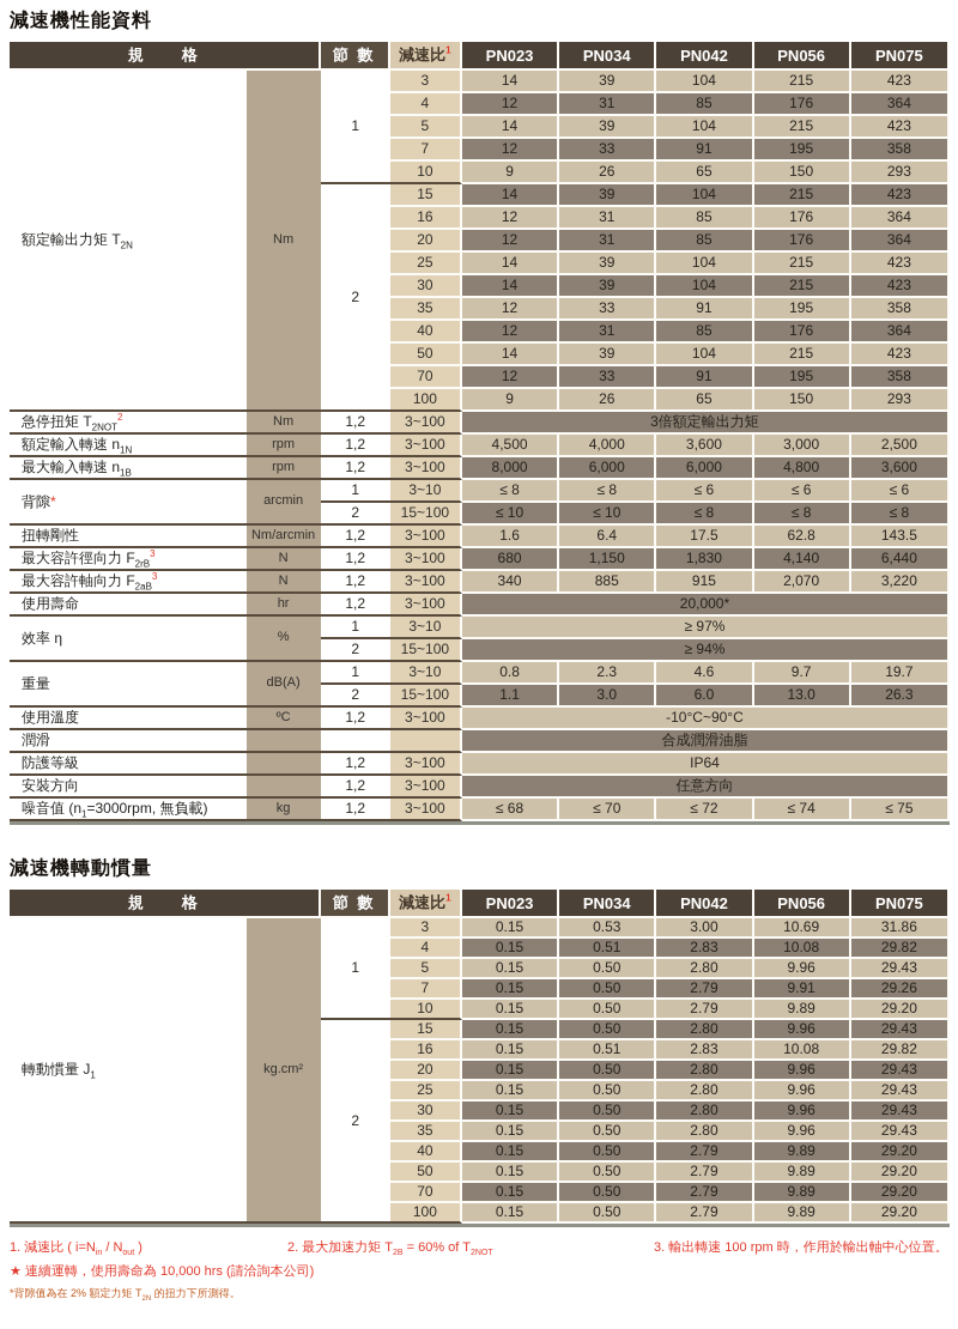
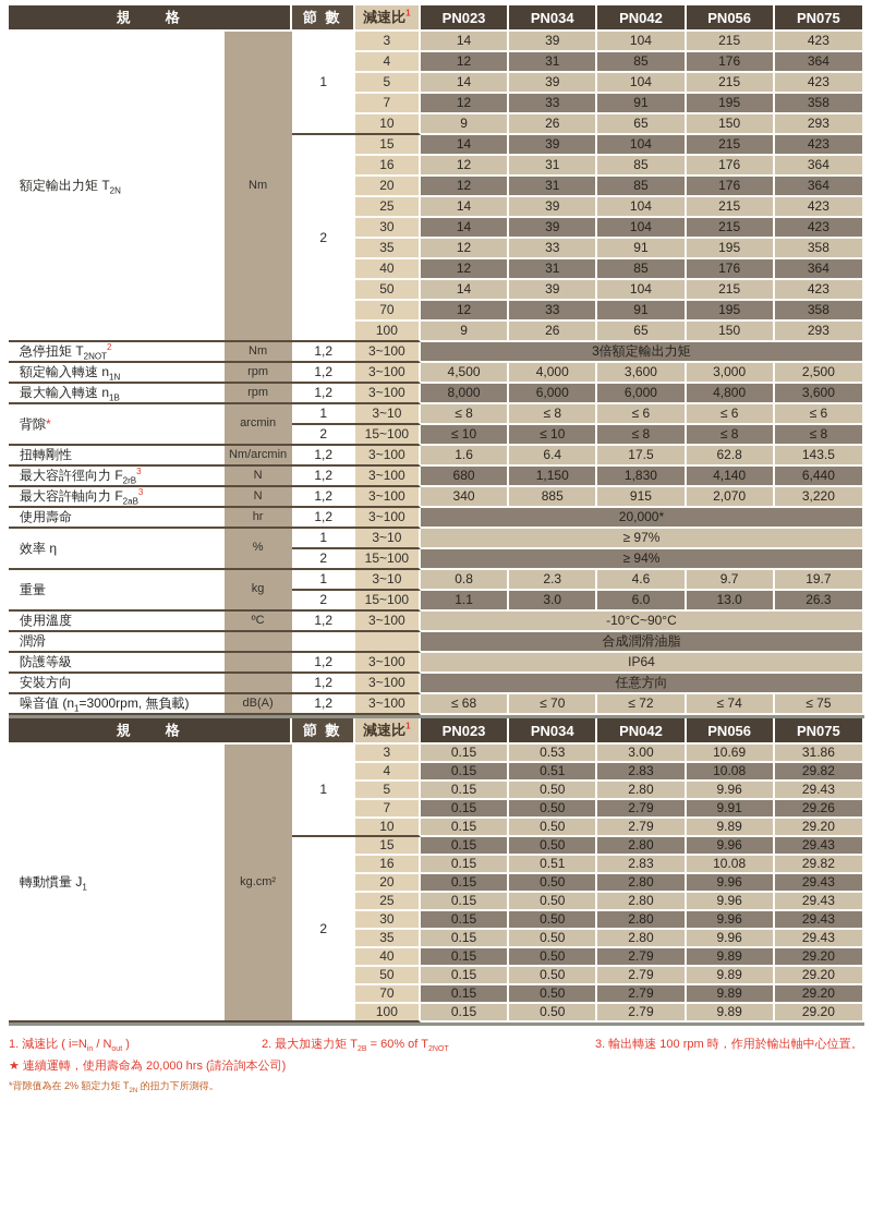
- 減速機性能資料
  規 格	節 數	減速比1	PN023	PN034	PN042	PN056	PN075
  額定輸出力矩 T2N	Nm	1	3	14	39	104	215	423
  4	12	31	85	176	364
  5	14	39	104	215	423
  7	12	33	91	195	358
  10	9	26	65	150	293
  2	15	14	39	104	215	423
  16	12	31	85	176	364
  20	12	31	85	176	364
  25	14	39	104	215	423
  30	14	39	104	215	423
  35	12	33	91	195	358
  40	12	31	85	176	364
  50	14	39	104	215	423
  70	12	33	91	195	358
  100	9	26	65	150	293
  急停扭矩 T2NOT2	Nm	1,2	3~100	3倍額定輸出力矩
  額定輸入轉速 n1N	rpm	1,2	3~100	4,500	4,000	3,600	3,000	2,500
  最大輸入轉速 n1B	rpm	1,2	3~100	8,000	6,000	6,000	4,800	3,600
  背隙*	arcmin	1	3~10	≤ 8	≤ 8	≤ 6	≤ 6	≤ 6
  2	15~100	≤ 10	≤ 10	≤ 8	≤ 8	≤ 8
  扭轉剛性	Nm/arcmin	1,2	3~100	1.6	6.4	17.5	62.8	143.5
  最大容許徑向力 F2rB3	N	1,2	3~100	680	1,150	1,830	4,140	6,440
  最大容許軸向力 F2aB3	N	1,2	3~100	340	885	915	2,070	3,220
  使用壽命	hr	1,2	3~100	20,000*
  效率 η	%	1	3~10	≥ 97%
  2	15~100	≥ 94%
- 重量	dB(A)	1	3~10	0.8	2.3	4.6	9.7	19.7
+ 重量	kg	1	3~10	0.8	2.3	4.6	9.7	19.7
  2	15~100	1.1	3.0	6.0	13.0	26.3
  使用溫度	ºC	1,2	3~100	-10°C~90°C
  潤滑				合成潤滑油脂
  防護等級		1,2	3~100	IP64
  安裝方向		1,2	3~100	任意方向
- 噪音值 (n1=3000rpm, 無負載)	kg	1,2	3~100	≤ 68	≤ 70	≤ 72	≤ 74	≤ 75
+ 噪音值 (n1=3000rpm, 無負載)	dB(A)	1,2	3~100	≤ 68	≤ 70	≤ 72	≤ 74	≤ 75
- 減速機轉動慣量
  規 格	節 數	減速比1	PN023	PN034	PN042	PN056	PN075
  轉動慣量 J1	kg.cm²	1	3	0.15	0.53	3.00	10.69	31.86
  4	0.15	0.51	2.83	10.08	29.82
  5	0.15	0.50	2.80	9.96	29.43
  7	0.15	0.50	2.79	9.91	29.26
  10	0.15	0.50	2.79	9.89	29.20
  2	15	0.15	0.50	2.80	9.96	29.43
  16	0.15	0.51	2.83	10.08	29.82
  20	0.15	0.50	2.80	9.96	29.43
  25	0.15	0.50	2.80	9.96	29.43
  30	0.15	0.50	2.80	9.96	29.43
  35	0.15	0.50	2.80	9.96	29.43
  40	0.15	0.50	2.79	9.89	29.20
  50	0.15	0.50	2.79	9.89	29.20
  70	0.15	0.50	2.79	9.89	29.20
  100	0.15	0.50	2.79	9.89	29.20
  1. 減速比 ( i=N / N )
  2. 最大加速力矩 T = 60% of T
  3. 輸出轉速 100 rpm 時，作用於輸出軸中心位置。
- ★ 連續運轉，使用壽命為 10,000 hrs (請洽詢本公司)
+ ★ 連續運轉，使用壽命為 20,000 hrs (請洽詢本公司)
  *背隙值為在 2% 額定力矩 T 的扭力下所測得。
